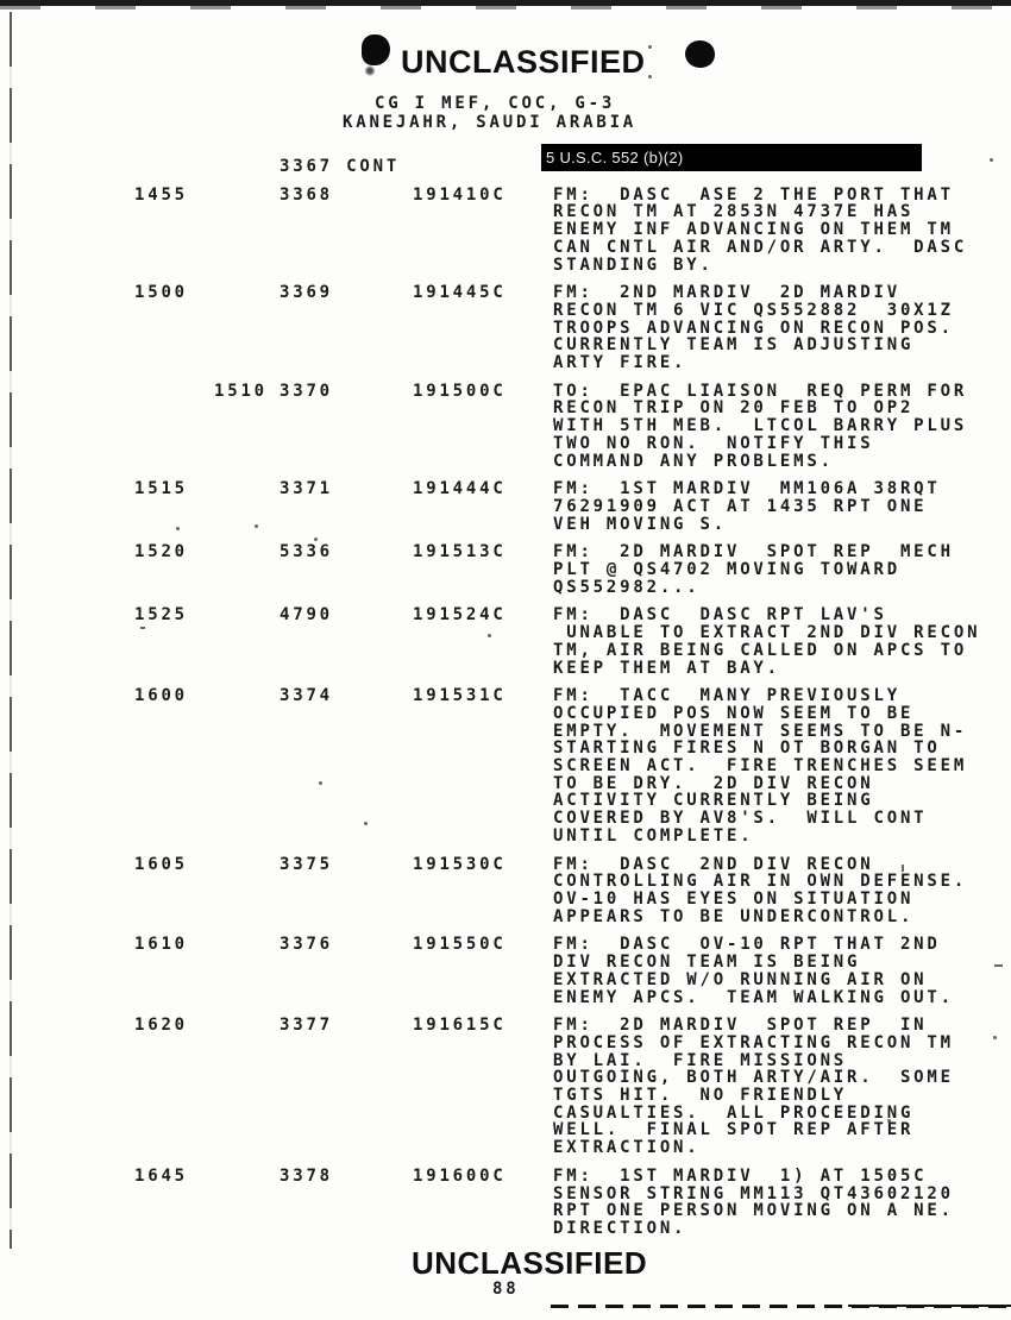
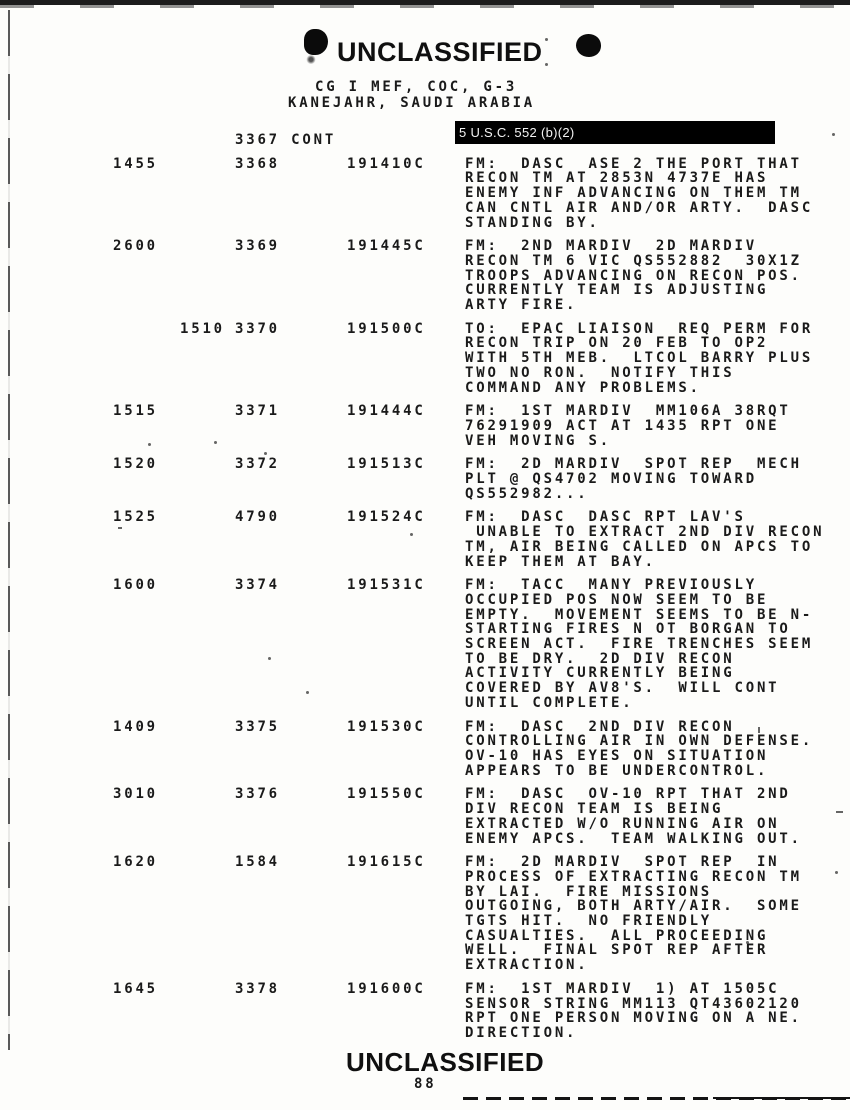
  UNCLASSIFIED
  CG I MEF, COC, G-3
  KANEJAHR, SAUDI ARABIA
  5 U.S.C. 552 (b)(2)
  3367 CONT
  1455
  3368
  191410C
  FM: DASC ASE 2 THE PORT THAT
  RECON TM AT 2853N 4737E HAS
  ENEMY INF ADVANCING ON THEM TM
  CAN CNTL AIR AND/OR ARTY. DASC
  STANDING BY.
- 1500
+ 2600
  3369
  191445C
  FM: 2ND MARDIV 2D MARDIV
  RECON TM 6 VIC QS552882 30X1Z
  TROOPS ADVANCING ON RECON POS.
  CURRENTLY TEAM IS ADJUSTING
  ARTY FIRE.
  1510
  3370
  191500C
  TO: EPAC LIAISON REQ PERM FOR
  RECON TRIP ON 20 FEB TO OP2
  WITH 5TH MEB. LTCOL BARRY PLUS
  TWO NO RON. NOTIFY THIS
  COMMAND ANY PROBLEMS.
  1515
  3371
  191444C
  FM: 1ST MARDIV MM106A 38RQT
  76291909 ACT AT 1435 RPT ONE
  VEH MOVING S.
  1520
- 5336
+ 3372
  191513C
  FM: 2D MARDIV SPOT REP MECH
  PLT @ QS4702 MOVING TOWARD
  QS552982...
  1525
  4790
  191524C
  FM: DASC DASC RPT LAV'S
  UNABLE TO EXTRACT 2ND DIV RECON
  TM, AIR BEING CALLED ON APCS TO
  KEEP THEM AT BAY.
  1600
  3374
  191531C
  FM: TACC MANY PREVIOUSLY
  OCCUPIED POS NOW SEEM TO BE
  EMPTY. MOVEMENT SEEMS TO BE N-
  STARTING FIRES N OT BORGAN TO
  SCREEN ACT. FIRE TRENCHES SEEM
  TO BE DRY. 2D DIV RECON
  ACTIVITY CURRENTLY BEING
  COVERED BY AV8'S. WILL CONT
  UNTIL COMPLETE.
- 1605
+ 1409
  3375
  191530C
  FM: DASC 2ND DIV RECON
  CONTROLLING AIR IN OWN DEFENSE.
  OV-10 HAS EYES ON SITUATION
  APPEARS TO BE UNDERCONTROL.
- 1610
+ 3010
  3376
  191550C
  FM: DASC OV-10 RPT THAT 2ND
  DIV RECON TEAM IS BEING
  EXTRACTED W/O RUNNING AIR ON
  ENEMY APCS. TEAM WALKING OUT.
  1620
- 3377
+ 1584
  191615C
  FM: 2D MARDIV SPOT REP IN
  PROCESS OF EXTRACTING RECON TM
  BY LAI. FIRE MISSIONS
  OUTGOING, BOTH ARTY/AIR. SOME
  TGTS HIT. NO FRIENDLY
  CASUALTIES. ALL PROCEEDING
  WELL. FINAL SPOT REP AFTER
  EXTRACTION.
  1645
  3378
  191600C
  FM: 1ST MARDIV 1) AT 1505C
  SENSOR STRING MM113 QT43602120
  RPT ONE PERSON MOVING ON A NE.
  DIRECTION.
  UNCLASSIFIED
  88
